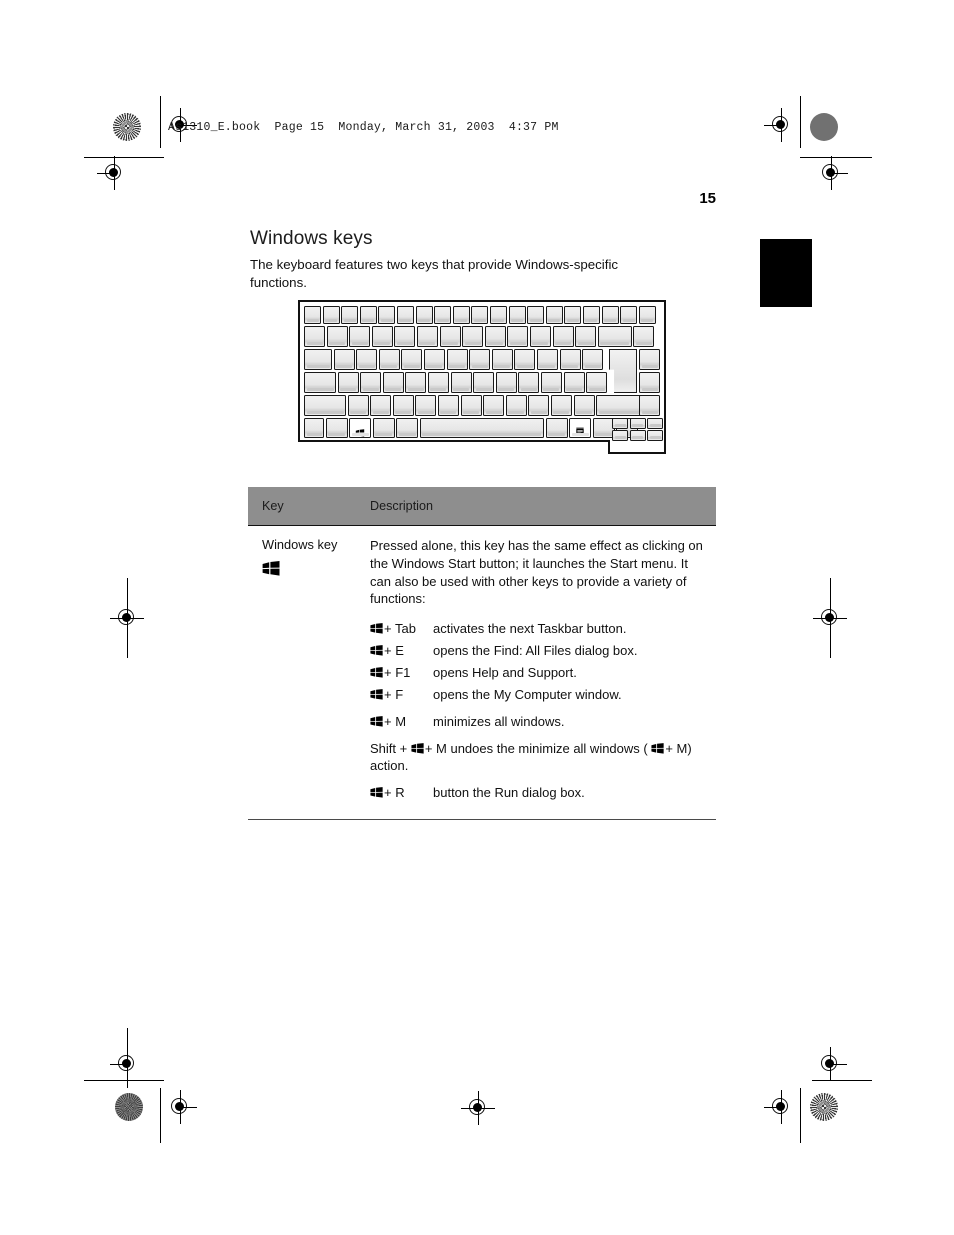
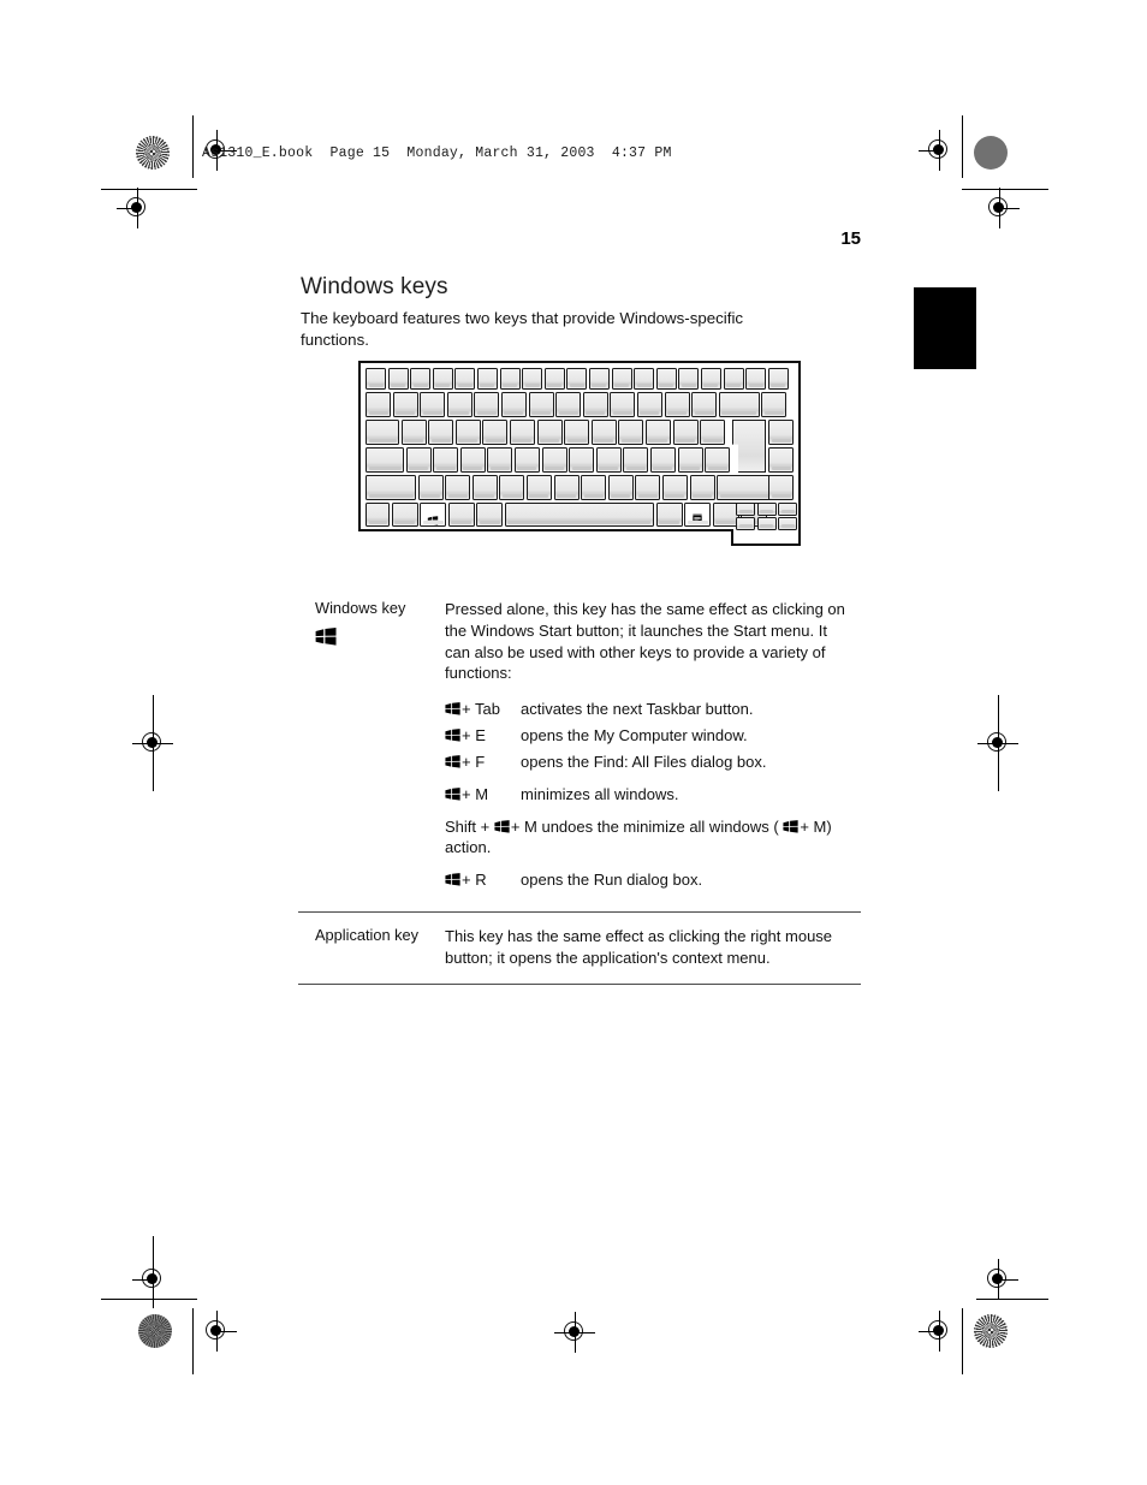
  As1310_E.book Page 15 Monday, March 31, 2003 4:37 PM
  15
  Windows keys
  The keyboard features two keys that provide Windows-specific functions.
- Key
- Description
  Windows key
  Pressed alone, this key has the same effect as clicking on the Windows Start button; it launches the Start menu. It can also be used with other keys to provide a variety of functions:
  + Tab
  activates the next Taskbar button.
  + E
- opens the Find: All Files dialog box.
+ opens the My Computer window.
- + F1
- opens Help and Support.
  + F
- opens the My Computer window.
+ opens the Find: All Files dialog box.
  + M
  minimizes all windows.
  Shift + + M undoes the minimize all windows ( + M) action.
  + R
- button the Run dialog box.
+ opens the Run dialog box.
+ Application key
+ This key has the same effect as clicking the right mouse button; it opens the application's context menu.
